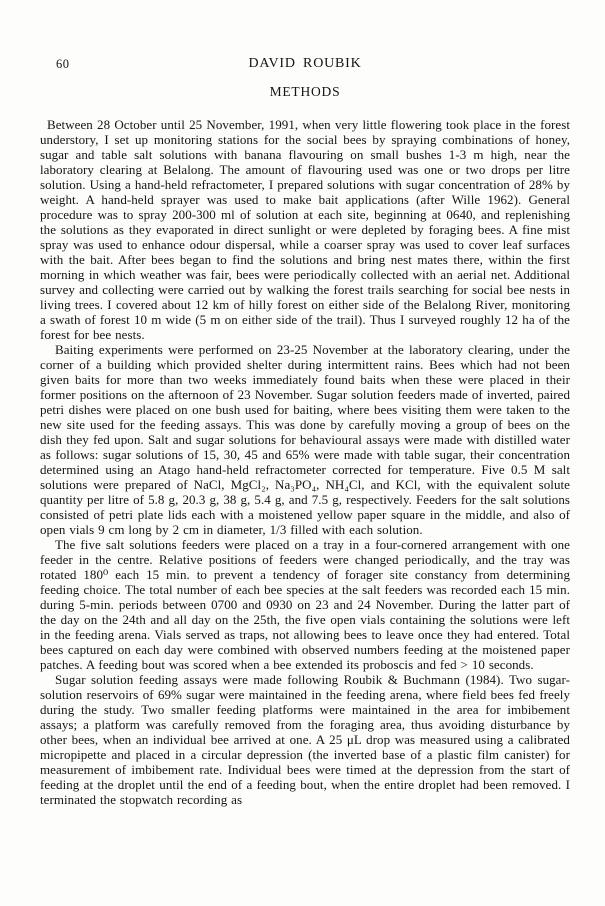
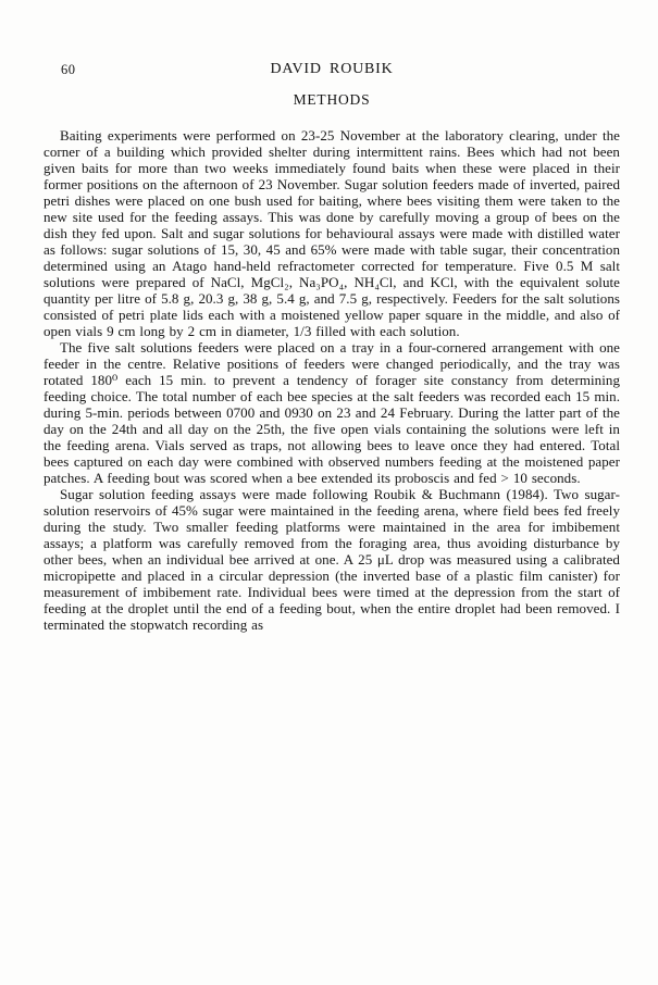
  60
  DAVID ROUBIK
  METHODS
- Between 28 October until 25 November, 1991, when very little flowering took place in the forest understory, I set up monitoring stations for the social bees by spraying combinations of honey, sugar and table salt solutions with banana flavouring on small bushes 1-3 m high, near the laboratory clearing at Belalong. The amount of flavouring used was one or two drops per litre solution. Using a hand-held refractometer, I prepared solutions with sugar concentration of 28% by weight. A hand-held sprayer was used to make bait applications (after Wille 1962). General procedure was to spray 200-300 ml of solution at each site, beginning at 0640, and replenishing the solutions as they evaporated in direct sunlight or were depleted by foraging bees. A fine mist spray was used to enhance odour dispersal, while a coarser spray was used to cover leaf surfaces with the bait. After bees began to find the solutions and bring nest mates there, within the first morning in which weather was fair, bees were periodically collected with an aerial net. Additional survey and collecting were carried out by walking the forest trails searching for social bee nests in living trees. I covered about 12 km of hilly forest on either side of the Belalong River, monitoring a swath of forest 10 m wide (5 m on either side of the trail). Thus I surveyed roughly 12 ha of the forest for bee nests.
  Baiting experiments were performed on 23-25 November at the laboratory clearing, under the corner of a building which provided shelter during intermittent rains. Bees which had not been given baits for more than two weeks immediately found baits when these were placed in their former positions on the afternoon of 23 November. Sugar solution feeders made of inverted, paired petri dishes were placed on one bush used for baiting, where bees visiting them were taken to the new site used for the feeding assays. This was done by carefully moving a group of bees on the dish they fed upon. Salt and sugar solutions for behavioural assays were made with distilled water as follows: sugar solutions of 15, 30, 45 and 65% were made with table sugar, their concentration determined using an Atago hand-held refractometer corrected for temperature. Five 0.5 M salt solutions were prepared of NaCl, MgCl₂, Na₃PO₄, NH₄Cl, and KCl, with the equivalent solute quantity per litre of 5.8 g, 20.3 g, 38 g, 5.4 g, and 7.5 g, respectively. Feeders for the salt solutions consisted of petri plate lids each with a moistened yellow paper square in the middle, and also of open vials 9 cm long by 2 cm in diameter, 1/3 filled with each solution.
- The five salt solutions feeders were placed on a tray in a four-cornered arrangement with one feeder in the centre. Relative positions of feeders were changed periodically, and the tray was rotated 180⁰ each 15 min. to prevent a tendency of forager site constancy from determining feeding choice. The total number of each bee species at the salt feeders was recorded each 15 min. during 5-min. periods between 0700 and 0930 on 23 and 24 November. During the latter part of the day on the 24th and all day on the 25th, the five open vials containing the solutions were left in the feeding arena. Vials served as traps, not allowing bees to leave once they had entered. Total bees captured on each day were combined with observed numbers feeding at the moistened paper patches. A feeding bout was scored when a bee extended its proboscis and fed > 10 seconds.
+ The five salt solutions feeders were placed on a tray in a four-cornered arrangement with one feeder in the centre. Relative positions of feeders were changed periodically, and the tray was rotated 180⁰ each 15 min. to prevent a tendency of forager site constancy from determining feeding choice. The total number of each bee species at the salt feeders was recorded each 15 min. during 5-min. periods between 0700 and 0930 on 23 and 24 February. During the latter part of the day on the 24th and all day on the 25th, the five open vials containing the solutions were left in the feeding arena. Vials served as traps, not allowing bees to leave once they had entered. Total bees captured on each day were combined with observed numbers feeding at the moistened paper patches. A feeding bout was scored when a bee extended its proboscis and fed > 10 seconds.
- Sugar solution feeding assays were made following Roubik & Buchmann (1984). Two sugar-solution reservoirs of 69% sugar were maintained in the feeding arena, where field bees fed freely during the study. Two smaller feeding platforms were maintained in the area for imbibement assays; a platform was carefully removed from the foraging area, thus avoiding disturbance by other bees, when an individual bee arrived at one. A 25 μL drop was measured using a calibrated micropipette and placed in a circular depression (the inverted base of a plastic film canister) for measurement of imbibement rate. Individual bees were timed at the depression from the start of feeding at the droplet until the end of a feeding bout, when the entire droplet had been removed. I terminated the stopwatch recording as
+ Sugar solution feeding assays were made following Roubik & Buchmann (1984). Two sugar-solution reservoirs of 45% sugar were maintained in the feeding arena, where field bees fed freely during the study. Two smaller feeding platforms were maintained in the area for imbibement assays; a platform was carefully removed from the foraging area, thus avoiding disturbance by other bees, when an individual bee arrived at one. A 25 μL drop was measured using a calibrated micropipette and placed in a circular depression (the inverted base of a plastic film canister) for measurement of imbibement rate. Individual bees were timed at the depression from the start of feeding at the droplet until the end of a feeding bout, when the entire droplet had been removed. I terminated the stopwatch recording as
